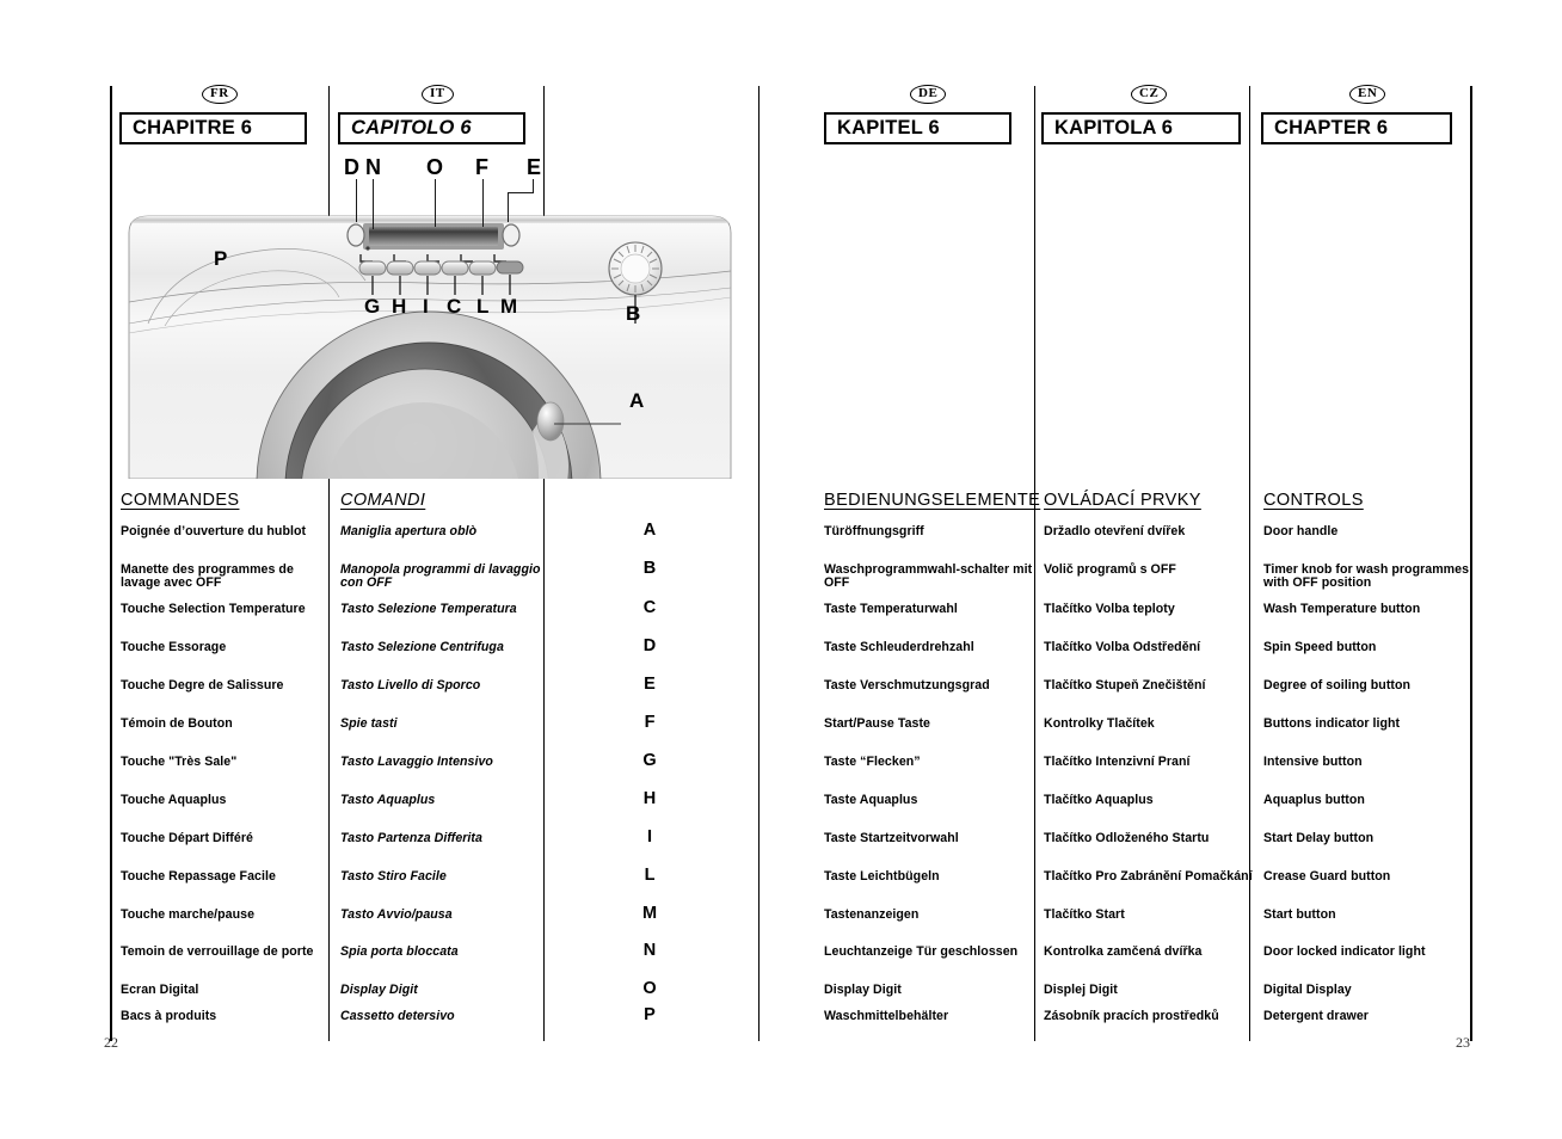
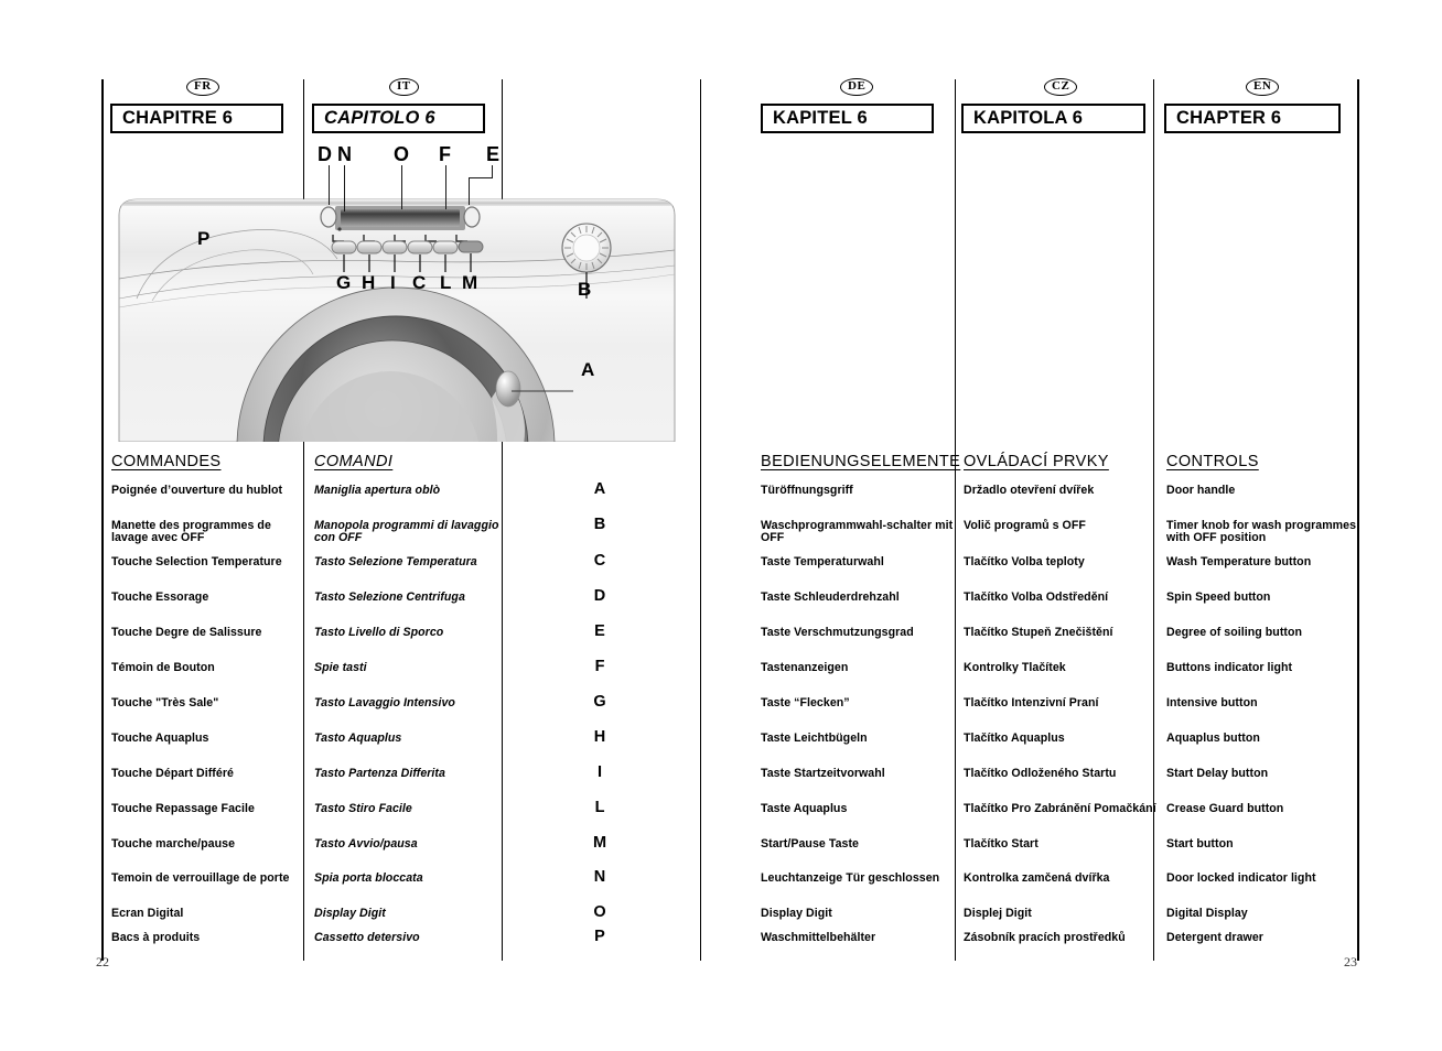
  FR
  IT
  DE
  CZ
  EN
  CHAPITRE 6
  CAPITOLO 6
  KAPITEL 6
  KAPITOLA 6
  CHAPTER 6
  P
  B
  A
  G
  H
  I
  C
  L
  M
  D
  N
  O
  F
  E
  COMMANDES
  COMANDI
  BEDIENUNGSELEMENTE
  OVLÁDACÍ PRVKY
  CONTROLS
  Poignée d’ouverture du hublot
  Manette des programmes de lavage avec OFF
  Touche Selection Temperature
  Touche Essorage
  Touche Degre de Salissure
  Témoin de Bouton
  Touche "Très Sale"
  Touche Aquaplus
  Touche Départ Différé
  Touche Repassage Facile
  Touche marche/pause
  Temoin de verrouillage de porte
  Ecran Digital
  Bacs à produits
  Maniglia apertura oblò
  Manopola programmi di lavaggio con OFF
  Tasto Selezione Temperatura
  Tasto Selezione Centrifuga
  Tasto Livello di Sporco
  Spie tasti
  Tasto Lavaggio Intensivo
  Tasto Aquaplus
  Tasto Partenza Differita
  Tasto Stiro Facile
  Tasto Avvio/pausa
  Spia porta bloccata
  Display Digit
  Cassetto detersivo
  A
  B
  C
  D
  E
  F
  G
  H
  I
  L
  M
  N
  O
  P
  Türöffnungsgriff
  Waschprogrammwahl-schalter mit OFF
  Taste Temperaturwahl
  Taste Schleuderdrehzahl
  Taste Verschmutzungsgrad
- Start/Pause Taste
+ Tastenanzeigen
  Taste “Flecken”
- Taste Aquaplus
+ Taste Leichtbügeln
  Taste Startzeitvorwahl
- Taste Leichtbügeln
+ Taste Aquaplus
- Tastenanzeigen
+ Start/Pause Taste
  Leuchtanzeige Tür geschlossen
  Display Digit
  Waschmittelbehälter
  Držadlo otevření dvířek
  Volič programů s OFF
  Tlačítko Volba teploty
  Tlačítko Volba Odstředění
  Tlačítko Stupeň Znečištění
  Kontrolky Tlačítek
  Tlačítko Intenzivní Praní
  Tlačítko Aquaplus
  Tlačítko Odloženého Startu
  Tlačítko Pro Zabránění Pomačkání
  Tlačítko Start
  Kontrolka zamčená dvířka
  Displej Digit
  Zásobník pracích prostředků
  Door handle
  Timer knob for wash programmes with OFF position
  Wash Temperature button
  Spin Speed button
  Degree of soiling button
  Buttons indicator light
  Intensive button
  Aquaplus button
  Start Delay button
  Crease Guard button
  Start button
  Door locked indicator light
  Digital Display
  Detergent drawer
  22
  23
